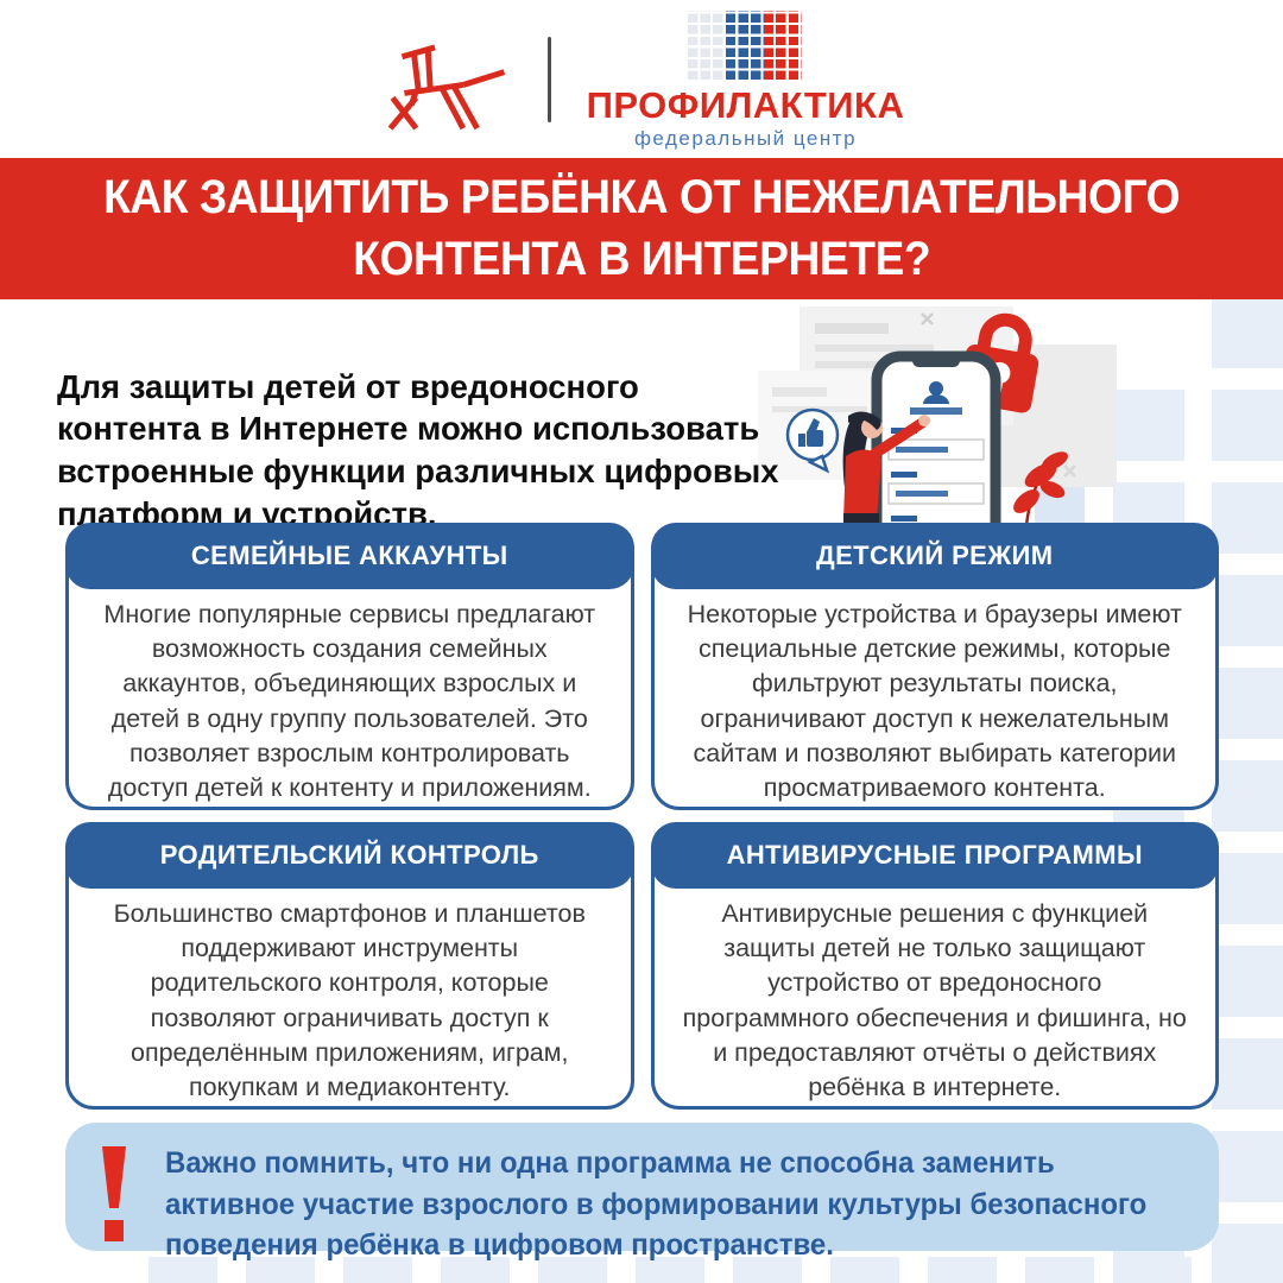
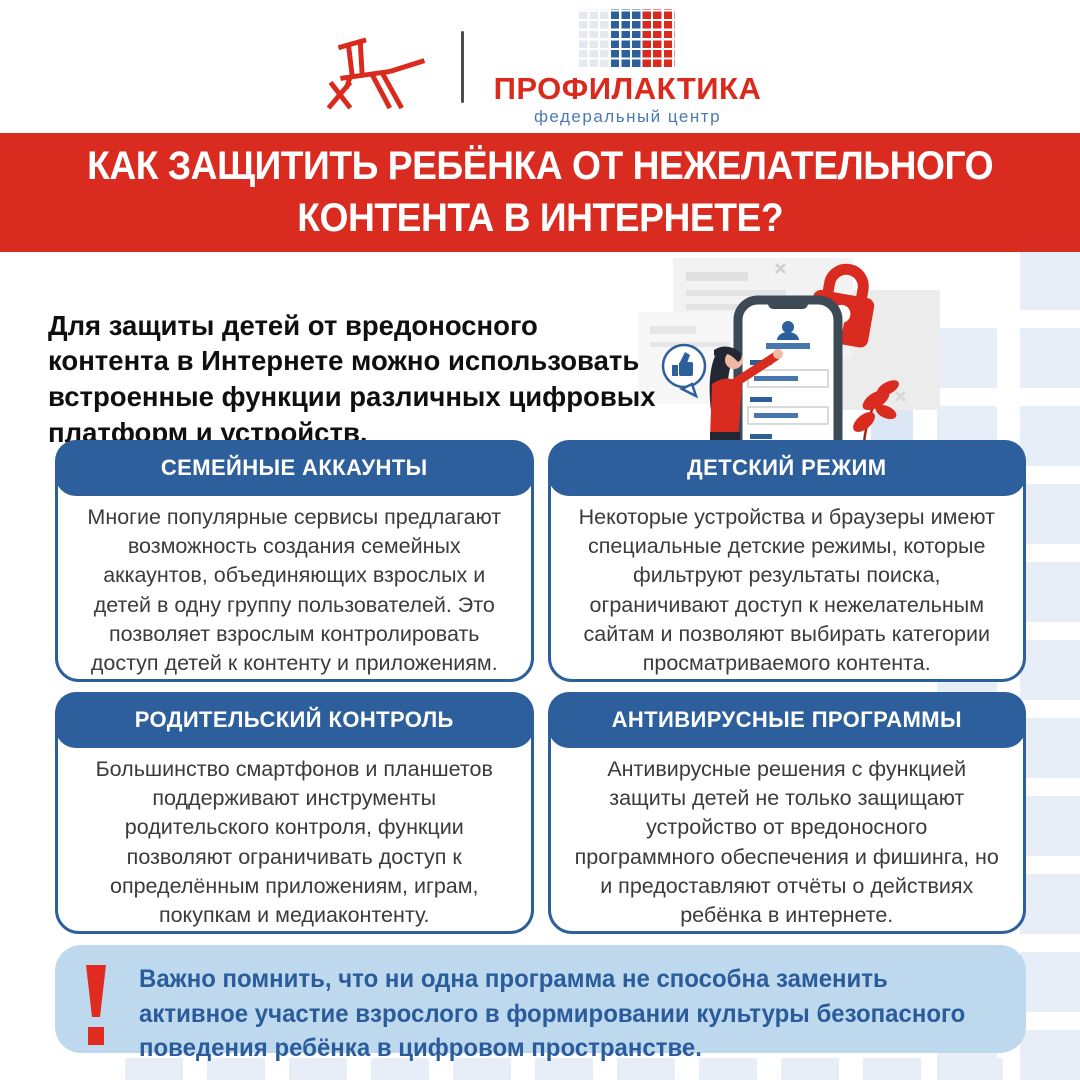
  ПРОФИЛАКТИКА
  федеральный центр
  КАК ЗАЩИТИТЬ РЕБЁНКА ОТ НЕЖЕЛАТЕЛЬНОГО
  КОНТЕНТА В ИНТЕРНЕТЕ?
  Для защиты детей от вредоносного контента в Интернете можно использовать встроенные функции различных цифровых платформ и устройств.
  СЕМЕЙНЫЕ АККАУНТЫ
  Многие популярные сервисы предлагают возможность создания семейных аккаунтов, объединяющих взрослых и детей в одну группу пользователей. Это позволяет взрослым контролировать доступ детей к контенту и приложениям.
  ДЕТСКИЙ РЕЖИМ
  Некоторые устройства и браузеры имеют специальные детские режимы, которые фильтруют результаты поиска, ограничивают доступ к нежелательным сайтам и позволяют выбирать категории просматриваемого контента.
  РОДИТЕЛЬСКИЙ КОНТРОЛЬ
- Большинство смартфонов и планшетов поддерживают инструменты родительского контроля, которые позволяют ограничивать доступ к определённым приложениям, играм, покупкам и медиаконтенту.
+ Большинство смартфонов и планшетов поддерживают инструменты родительского контроля, функции позволяют ограничивать доступ к определённым приложениям, играм, покупкам и медиаконтенту.
  АНТИВИРУСНЫЕ ПРОГРАММЫ
  Антивирусные решения с функцией защиты детей не только защищают устройство от вредоносного программного обеспечения и фишинга, но и предоставляют отчёты о действиях ребёнка в интернете.
  Важно помнить, что ни одна программа не способна заменить активное участие взрослого в формировании культуры безопасного поведения ребёнка в цифровом пространстве.
